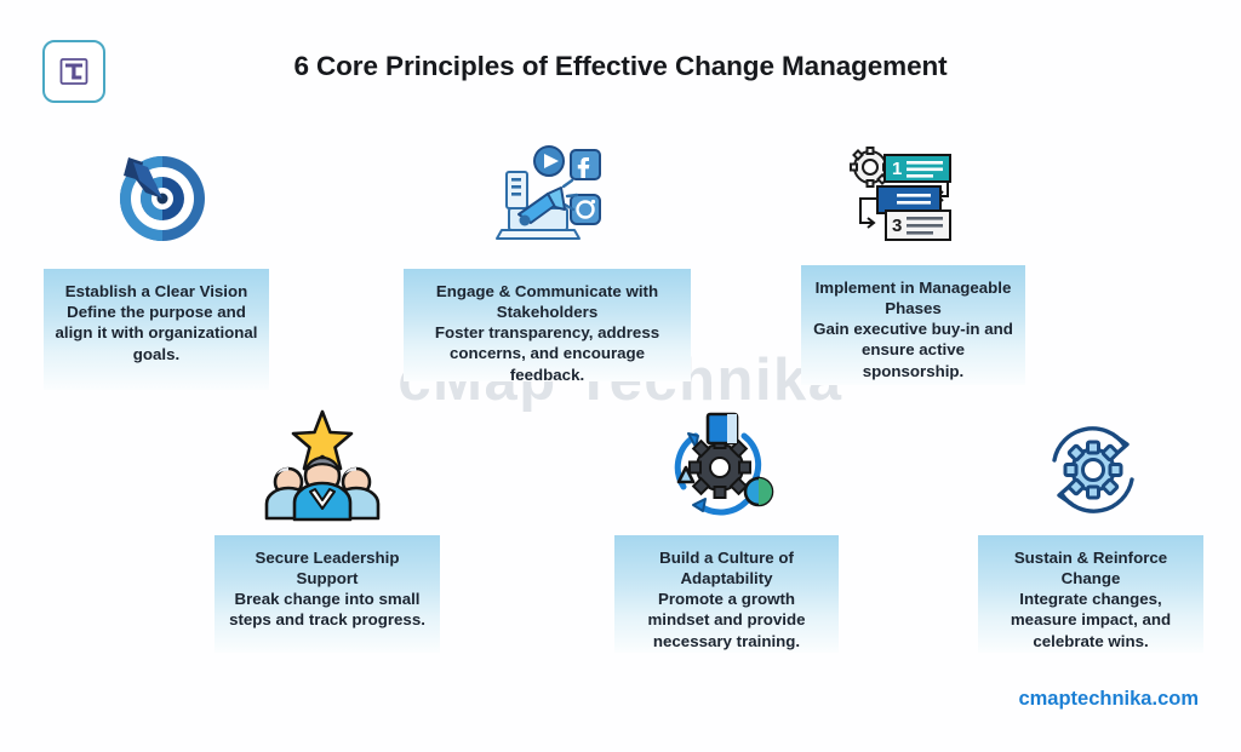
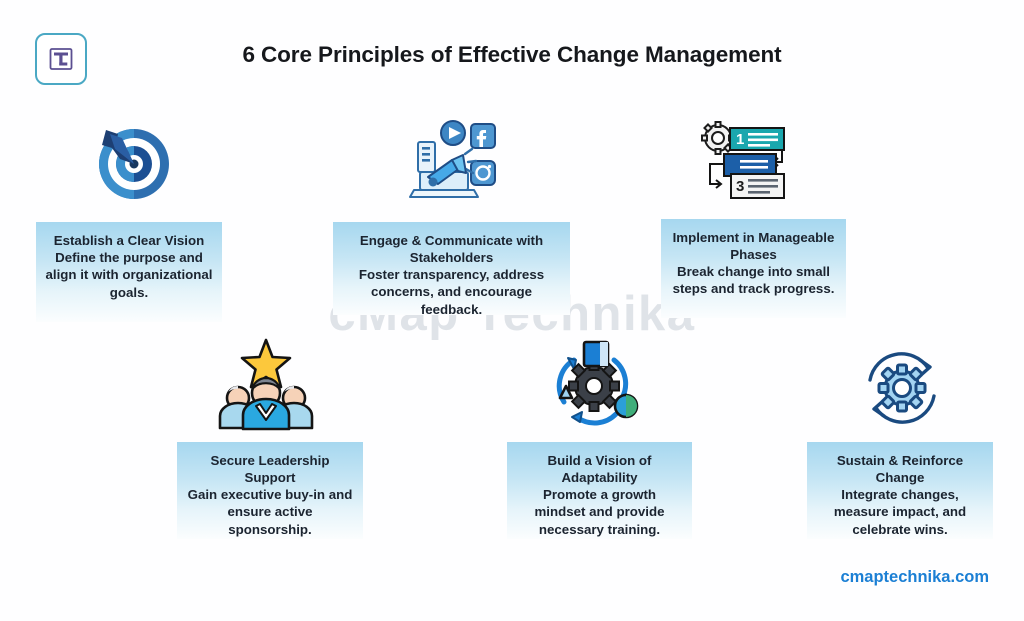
  6 Core Principles of Effective Change Management
  1
  3
  Establish a Clear Vision
  Define the purpose and align it with organizational goals.
  Engage & Communicate with Stakeholders
  Foster transparency, address concerns, and encourage feedback.
  Implement in Manageable Phases
- Gain executive buy-in and ensure active sponsorship.
+ Break change into small steps and track progress.
  Secure Leadership Support
- Break change into small steps and track progress.
+ Gain executive buy-in and ensure active sponsorship.
- Build a Culture of Adaptability
+ Build a Vision of Adaptability
  Promote a growth mindset and provide necessary training.
  Sustain & Reinforce Change
  Integrate changes, measure impact, and celebrate wins.
  cmaptechnika.com
